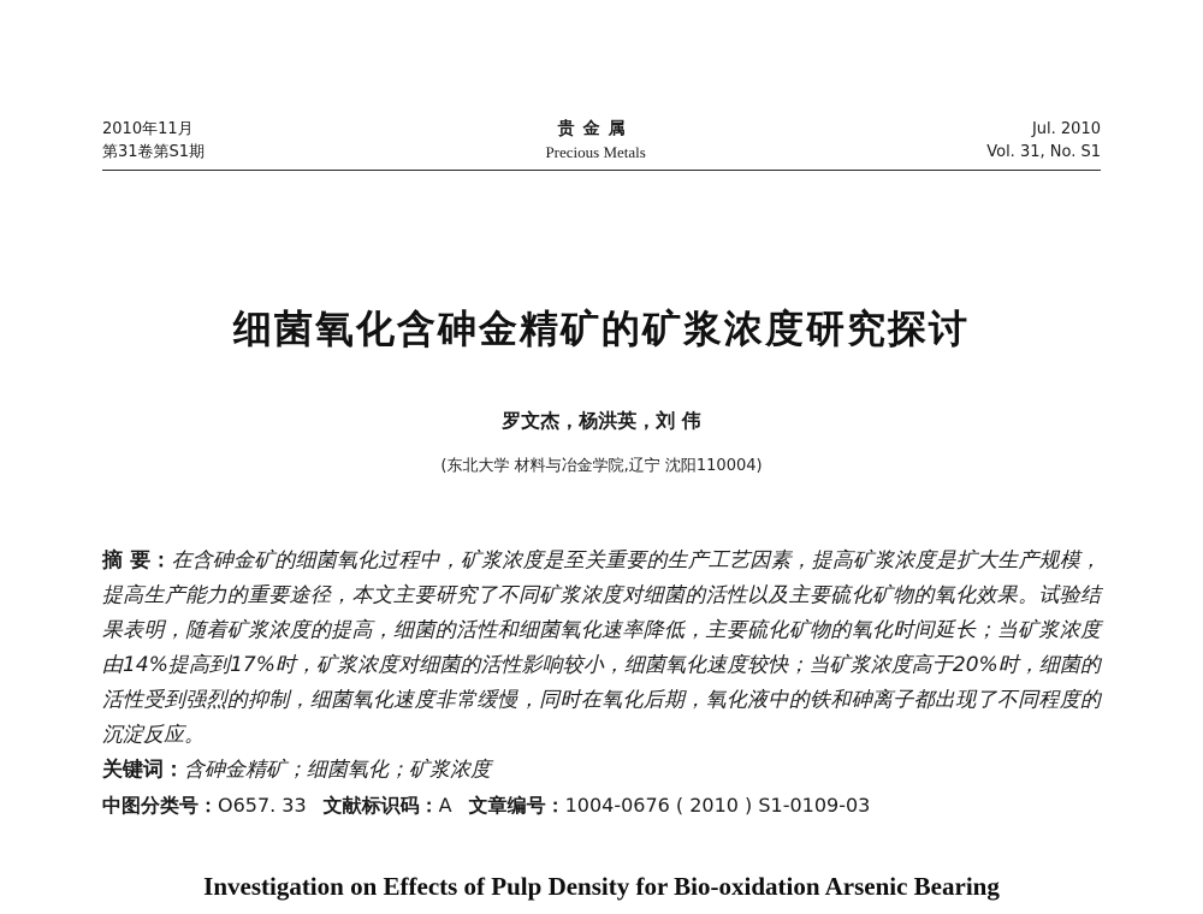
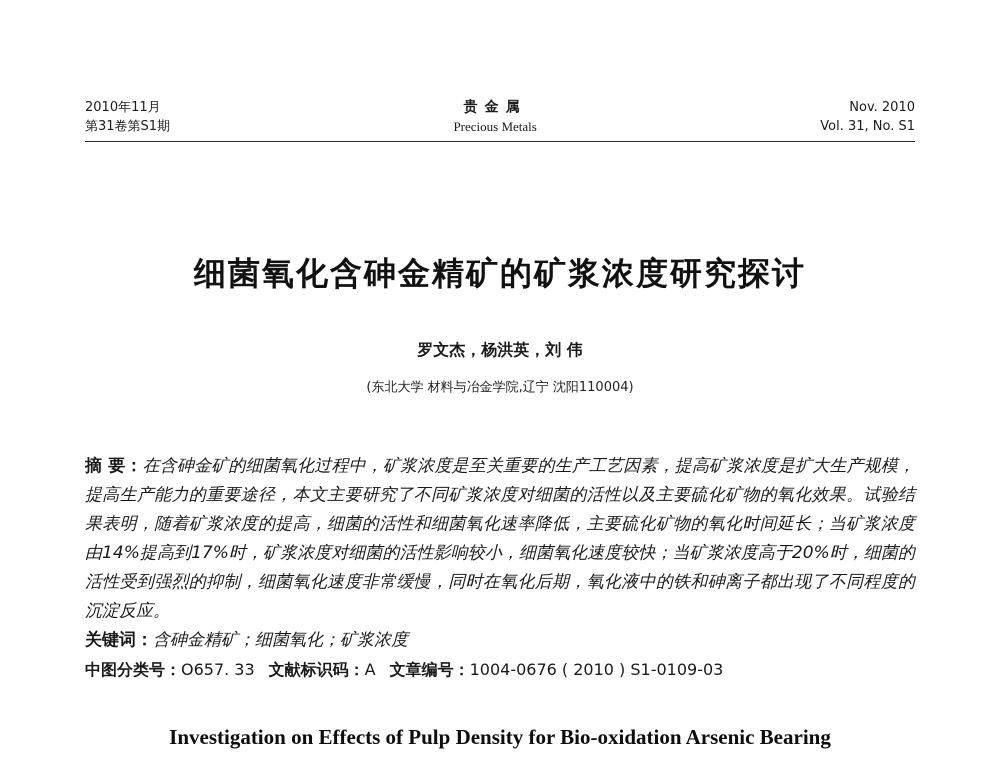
  2010年11月
  第31卷第S1期
  贵金属
  Precious Metals
- Jul. 2010
+ Nov. 2010
  Vol. 31, No. S1
  细菌氧化含砷金精矿的矿浆浓度研究探讨
  罗文杰，杨洪英，刘 伟
  (东北大学 材料与冶金学院,辽宁 沈阳110004)
  摘 要：在含砷金矿的细菌氧化过程中，矿浆浓度是至关重要的生产工艺因素，提高矿浆浓度是扩大生产规模，提高生产能力的重要途径，本文主要研究了不同矿浆浓度对细菌的活性以及主要硫化矿物的氧化效果。试验结果表明，随着矿浆浓度的提高，细菌的活性和细菌氧化速率降低，主要硫化矿物的氧化时间延长；当矿浆浓度由14%提高到17%时，矿浆浓度对细菌的活性影响较小，细菌氧化速度较快；当矿浆浓度高于20%时，细菌的活性受到强烈的抑制，细菌氧化速度非常缓慢，同时在氧化后期，氧化液中的铁和砷离子都出现了不同程度的沉淀反应。
  关键词：含砷金精矿；细菌氧化；矿浆浓度
  中图分类号：O657. 33 文献标识码：A 文章编号：1004-0676 ( 2010 ) S1-0109-03
  Investigation on Effects of Pulp Density for Bio-oxidation Arsenic Bearing
